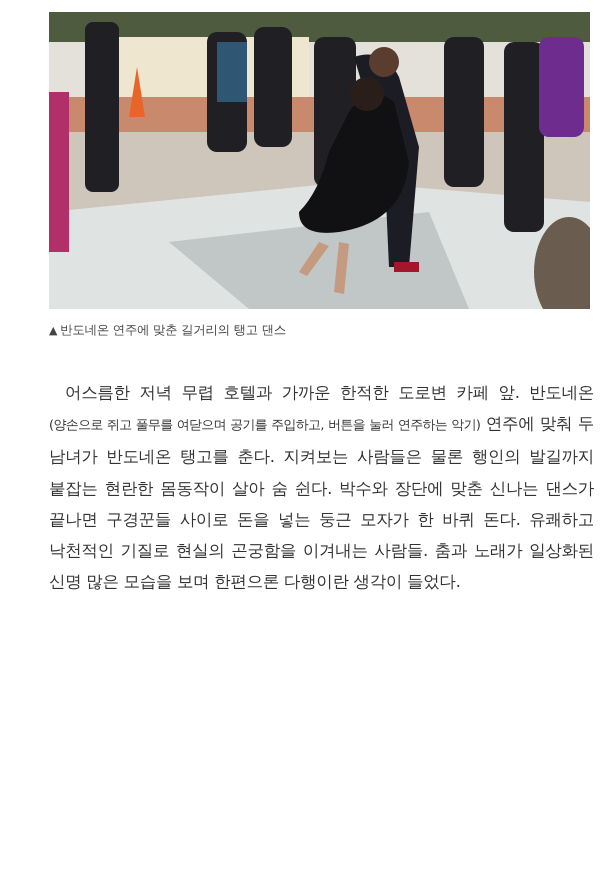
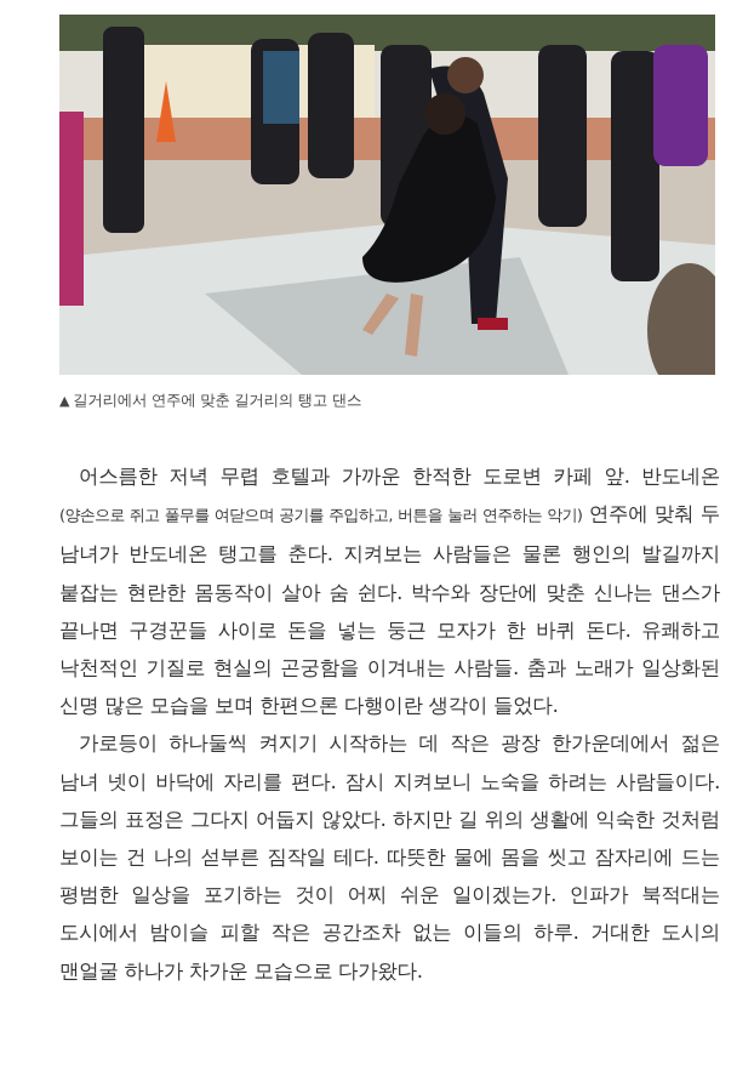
- ▲ 반도네온 연주에 맞춘 길거리의 탱고 댄스
+ ▲ 길거리에서 연주에 맞춘 길거리의 탱고 댄스
  어스름한 저녁 무렵 호텔과 가까운 한적한 도로변 카페 앞. 반도네온(양손으로 쥐고 풀무를 여닫으며 공기를 주입하고, 버튼을 눌러 연주하는 악기) 연주에 맞춰 두 남녀가 반도네온 탱고를 춘다. 지켜보는 사람들은 물론 행인의 발길까지 붙잡는 현란한 몸동작이 살아 숨 쉰다. 박수와 장단에 맞춘 신나는 댄스가 끝나면 구경꾼들 사이로 돈을 넣는 둥근 모자가 한 바퀴 돈다. 유쾌하고 낙천적인 기질로 현실의 곤궁함을 이겨내는 사람들. 춤과 노래가 일상화된 신명 많은 모습을 보며 한편으론 다행이란 생각이 들었다.
+ 가로등이 하나둘씩 켜지기 시작하는 데 작은 광장 한가운데에서 젊은 남녀 넷이 바닥에 자리를 편다. 잠시 지켜보니 노숙을 하려는 사람들이다. 그들의 표정은 그다지 어둡지 않았다. 하지만 길 위의 생활에 익숙한 것처럼 보이는 건 나의 섣부른 짐작일 테다. 따뜻한 물에 몸을 씻고 잠자리에 드는 평범한 일상을 포기하는 것이 어찌 쉬운 일이겠는가. 인파가 북적대는 도시에서 밤이슬 피할 작은 공간조차 없는 이들의 하루. 거대한 도시의 맨얼굴 하나가 차가운 모습으로 다가왔다.
